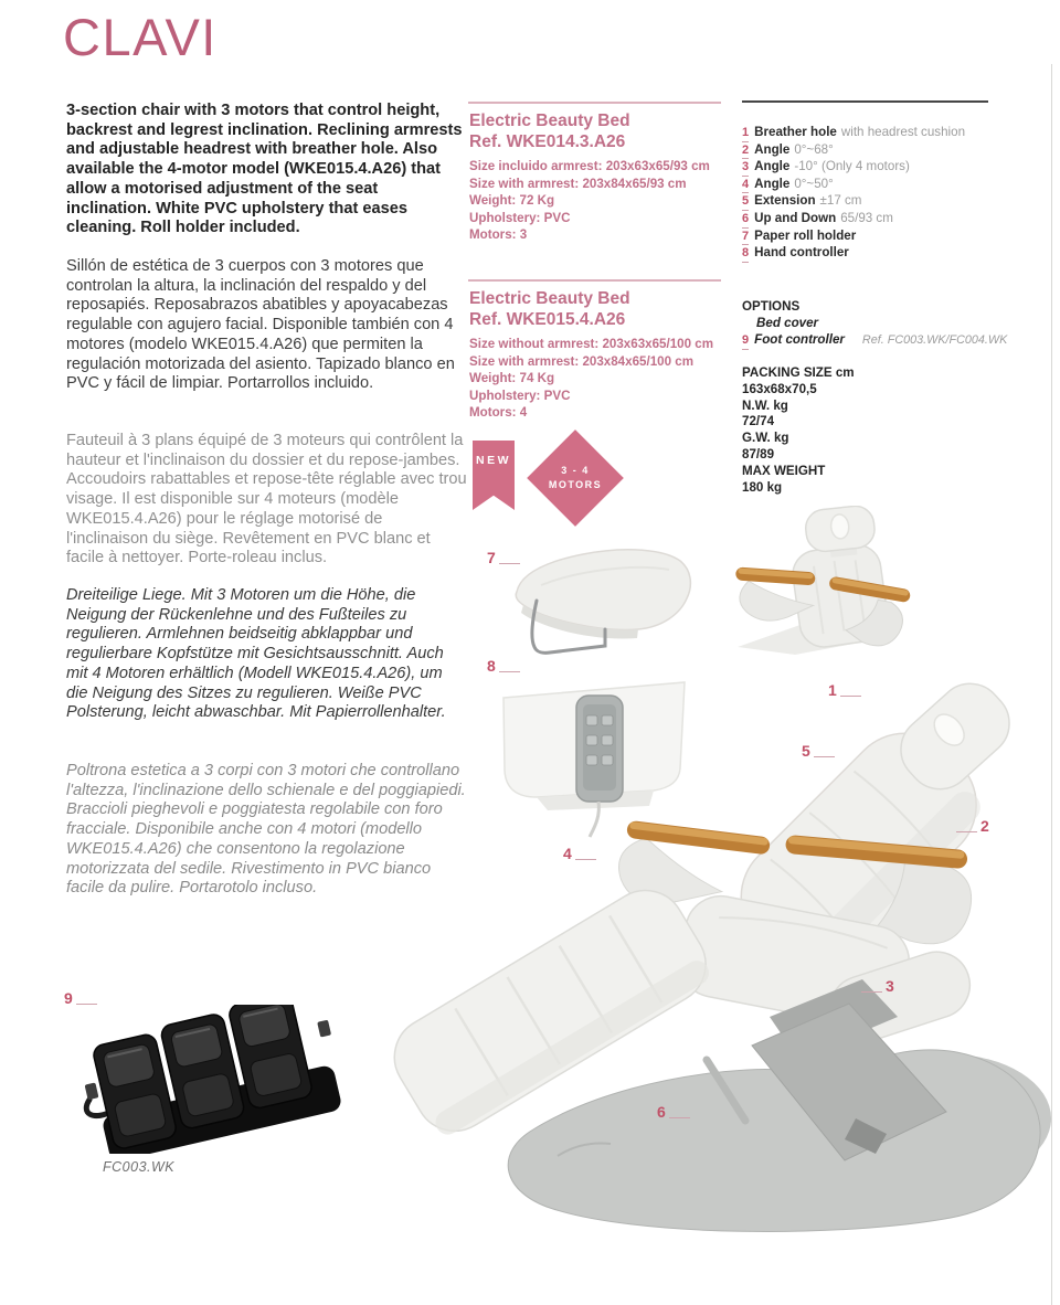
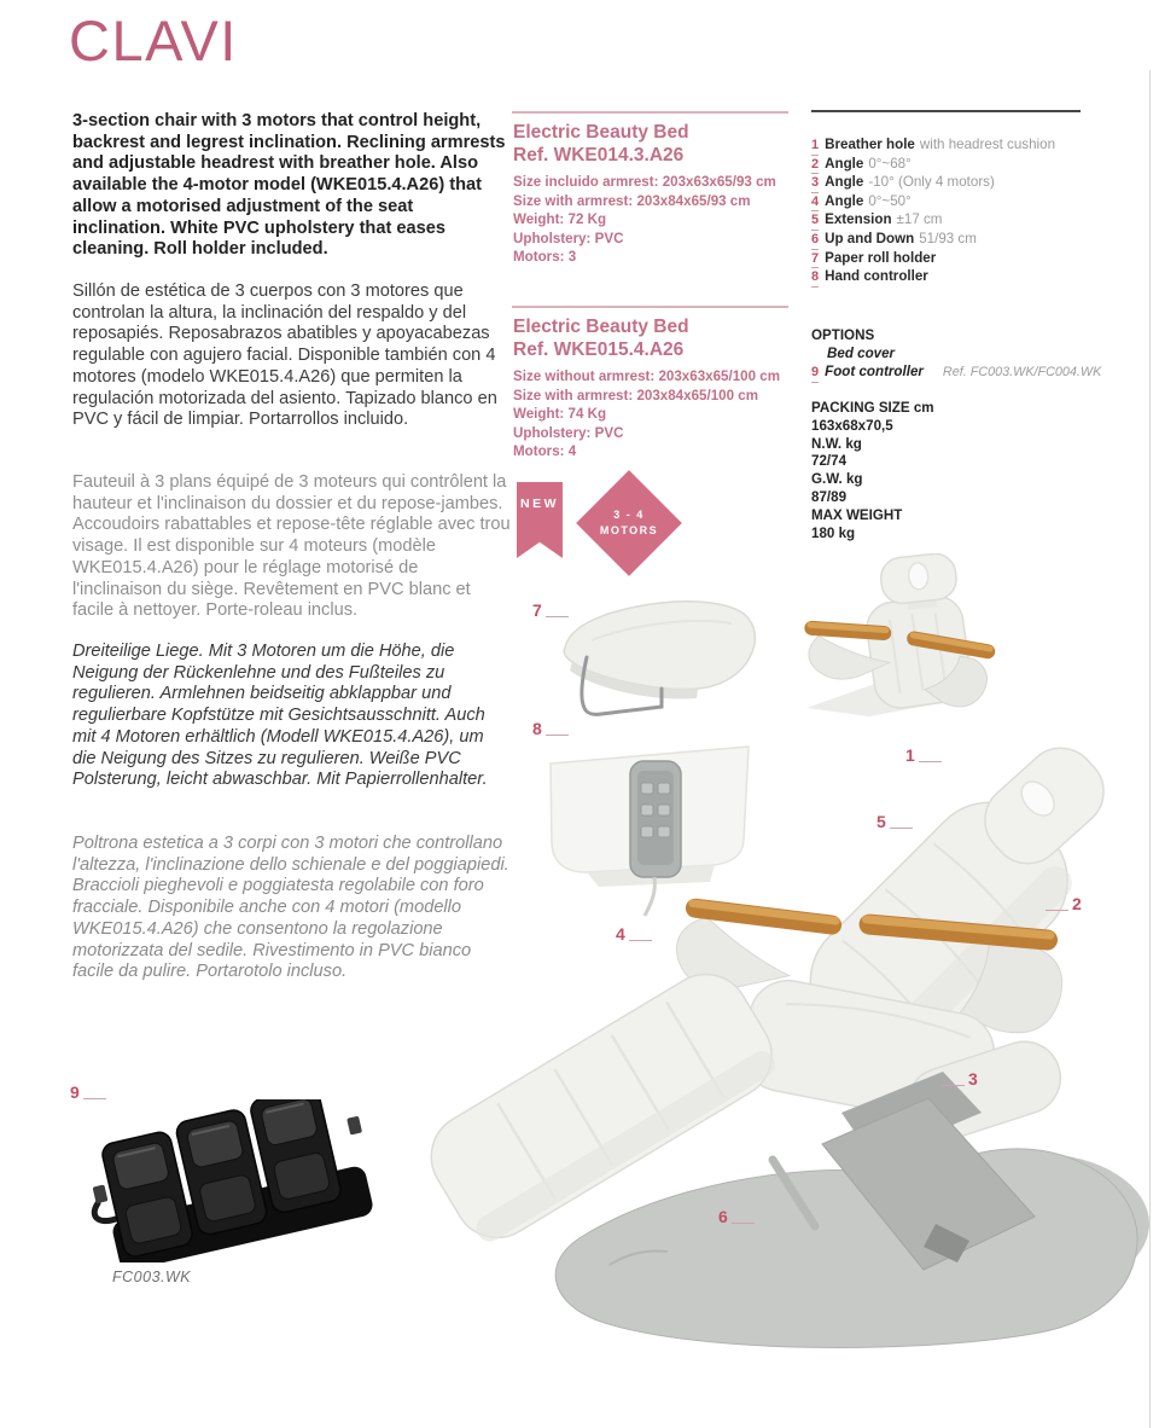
  CLAVI
  3-section chair with 3 motors that control height, backrest and legrest inclination. Reclining armrests and adjustable headrest with breather hole. Also available the 4-motor model (WKE015.4.A26) that allow a motorised adjustment of the seat inclination. White PVC upholstery that eases cleaning. Roll holder included.
  Sillón de estética de 3 cuerpos con 3 motores que controlan la altura, la inclinación del respaldo y del reposapiés. Reposabrazos abatibles y apoyacabezas regulable con agujero facial. Disponible también con 4 motores (modelo WKE015.4.A26) que permiten la regulación motorizada del asiento. Tapizado blanco en PVC y fácil de limpiar. Portarrollos incluido.
  Fauteuil à 3 plans équipé de 3 moteurs qui contrôlent la hauteur et l'inclinaison du dossier et du repose-jambes. Accoudoirs rabattables et repose-tête réglable avec trou visage. Il est disponible sur 4 moteurs (modèle WKE015.4.A26) pour le réglage motorisé de l'inclinaison du siège. Revêtement en PVC blanc et facile à nettoyer. Porte-roleau inclus.
  Dreiteilige Liege. Mit 3 Motoren um die Höhe, die Neigung der Rückenlehne und des Fußteiles zu regulieren. Armlehnen beidseitig abklappbar und regulierbare Kopfstütze mit Gesichtsausschnitt. Auch mit 4 Motoren erhältlich (Modell WKE015.4.A26), um die Neigung des Sitzes zu regulieren. Weiße PVC Polsterung, leicht abwaschbar. Mit Papierrollenhalter.
  Poltrona estetica a 3 corpi con 3 motori che controllano l'altezza, l'inclinazione dello schienale e del poggiapiedi. Braccioli pieghevoli e poggiatesta regolabile con foro fracciale. Disponibile anche con 4 motori (modello WKE015.4.A26) che consentono la regolazione motorizzata del sedile. Rivestimento in PVC bianco facile da pulire. Portarotolo incluso.
  Electric Beauty Bed
  Ref. WKE014.3.A26
  Size incluido armrest: 203x63x65/93 cm
  Size with armrest: 203x84x65/93 cm
  Weight: 72 Kg
  Upholstery: PVC
  Motors: 3
  Electric Beauty Bed
  Ref. WKE015.4.A26
  Size without armrest: 203x63x65/100 cm
  Size with armrest: 203x84x65/100 cm
  Weight: 74 Kg
  Upholstery: PVC
  Motors: 4
  NEW
  3 - 4
  MOTORS
  1
  Breather hole
  with headrest cushion
  2
  Angle
  0°~68°
  3
  Angle
  -10° (Only 4 motors)
  4
  Angle
  0°~50°
  5
  Extension
  ±17 cm
  6
  Up and Down
- 65/93 cm
+ 51/93 cm
  7
  Paper roll holder
  8
  Hand controller
  OPTIONS
  Bed cover
  9
  Foot controller
  Ref. FC003.WK/FC004.WK
  PACKING SIZE cm
  163x68x70,5
  N.W. kg
  72/74
  G.W. kg
  87/89
  MAX WEIGHT
  180 kg
  7
  8
  1
  5
  2
  4
  3
  6
  9
  FC003.WK
